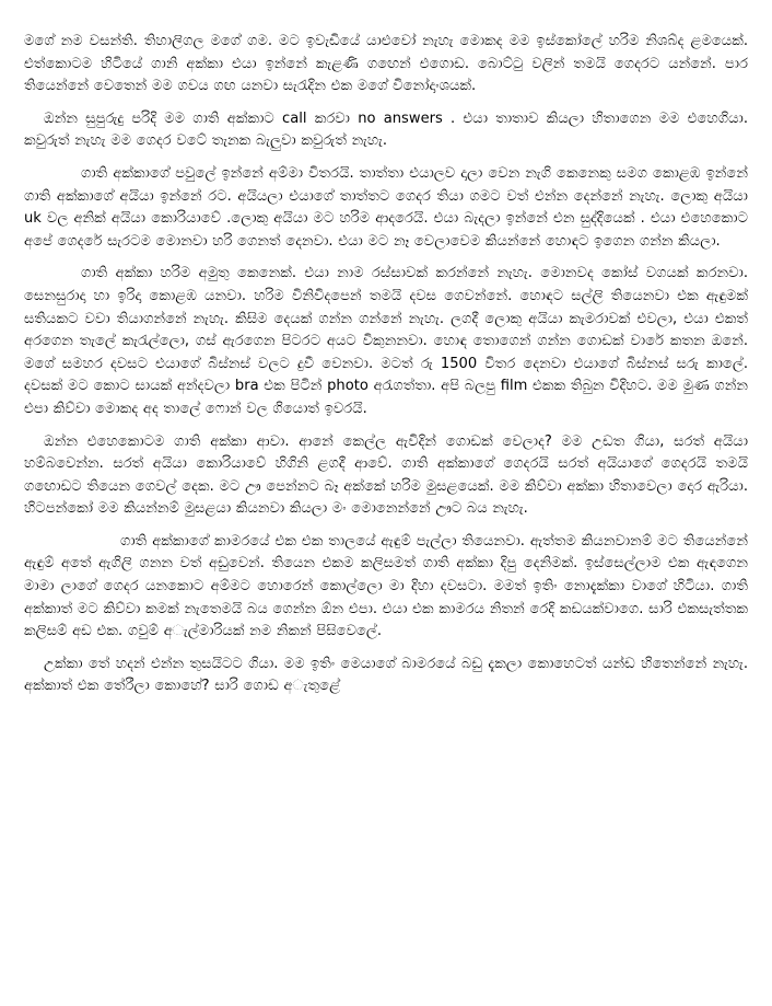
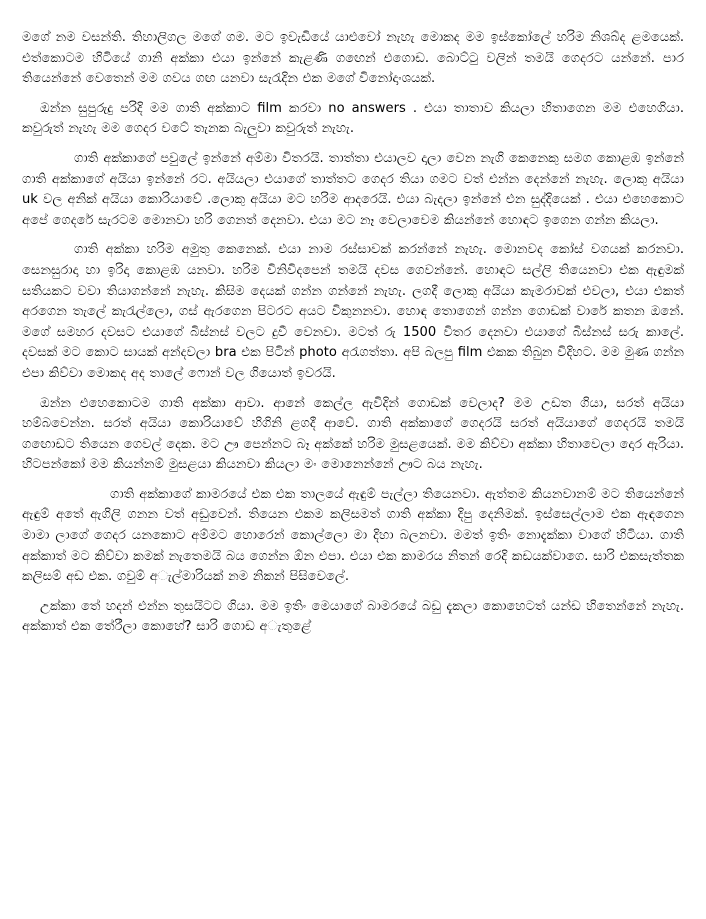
  මගේ නම වසන්ති. තිහාලිගල මගේ ගම. මට ඉවැඩියේ යාළුවෝ නැහැ මොකද මම ඉස්කෝලේ හරිම නිශබ්ද ළමයෙක්. එත්කොටම හිටියේ ගානි අක්කා එයා ඉන්නේ කැළණි ගඟෙන් එගොඩ. බොට්ටු වලින් තමයි ගෙදරට යන්නේ. පාර තියෙන්නේ වෙතෙන් මම ගවය ගඟ යනවා සැරැදින එක මගේ විනෝදාංශයක්.
- ඔන්න සුපුරුදු පරිදි මම ගාති අක්කාට call කරවා no answers . එයා තාතාව කියලා හිතාගෙන මම එහෙගියා. කවුරුත් නැහැ මම ගෙදර වටේ තැනක බැලුවා කවුරුත් නැහැ.
+ ඔන්න සුපුරුදු පරිදි මම ගාති අක්කාට film කරවා no answers . එයා තාතාව කියලා හිතාගෙන මම එහෙගියා. කවුරුත් නැහැ මම ගෙදර වටේ තැනක බැලුවා කවුරුත් නැහැ.
  ගාති අක්කාගේ පවුලේ ඉන්නේ අම්මා විතරයි. තාත්තා එයාලව දාලා වෙන නැගි කෙනෙකු සමග කොළඹ ඉන්නේ ගාති අක්කාගේ අයියා ඉන්නේ රට. අයියලා එයාගේ තාත්තට ගෙදර තියා ගමට වත් එන්න දෙන්නේ නැහැ. ලොකු අයියා uk වල අනික් අයියා කොරියාවේ .ලොකු අයියා මට හරිම ආදරෙයි. එයා බැදලා ඉන්නේ එන සුද්දියෙක් . එයා එහෙකොට අපේ ගෙදරේ සැරටම මොනවා හරි ගෙනත් දෙනවා. එයා මට නෑ වෙලාවෙම කියන්නේ හොඳට ඉගෙන ගන්න කියලා.
  ගාති අක්කා හරිම අමුතු කෙනෙක්. එයා නාම රස්සාවක් කරන්නේ නැහැ. මොනවද කෝස් වගයක් කරනවා. සෙනසුරාදා හා ඉරිදා කොළඹ යනවා. හරිම විනිවිදපෙන් තමයි දවස ගෙවන්නේ. හොඳට සල්ලි තියෙනවා එක ඇඳුමක් සතියකට වවා තියාගන්නේ නැහැ. කිසිම දෙයක් ගන්න ගන්නේ නැහැ. ලගදී ලොකු අයියා කැමරාවක් එවලා, එයා එකත් අරගෙන තැලේ කැරැල්ලො, ගස් ඇරගෙන පිටරට අයට විකුනනවා. හොඳ තොගෙන් ගන්න ගොඩක් වාරේ කතන ඔනේ. මගේ සමහර දවසට එයාගේ බිස්නස් වලට දුවී වෙනවා. මටත් රු 1500 විතර දෙනවා එයාගේ බිස්නස් සරු කාලේ. දවසක් මට කොට සායක් අන්දවලා bra එක පිටින් photo අරැගත්තා. අපි බලපු film එකක තිබුන විදිහට. මම මුණ ගන්න එපා කිව්වා මොකද අද තාලේ ෆොන් වල ගියොත් ඉවරයි.
  ඔන්න එහෙකොටම ගාති අක්කා ආවා. ආනේ කෙල්ල ඇවිදින් ගොඩක් වෙලාද? මම උඩත ගියා, සරත් අයියා හම්බවෙන්න. සරත් අයියා කොරියාවේ හිගිනි ළගදී ආවේ. ගාති අක්කාගේ ගෙදරයි සරත් අයියාගේ ගෙදරයි තමයි ගඟොඩට තියෙන ගෙවල් දෙක. මට ඌ පෙන්නට බෑ අක්කේ හරිම මුසළයෙක්. මම කිව්වා අක්කා හිතාවෙලා දොර ඇරියා. හිටපන්කෝ මම කියන්නම් මුසළයා කියනවා කියලා මං මොනෙන්නේ ඌට බය නැහැ.
- ගාති අක්කාගේ කාමරයේ එක එක තාලයේ ඇඳුම් පැල්ලා තියෙනවා. ඇත්තම කියනවානම් මට තියෙන්නේ ඇඳුම් අතේ ඇගිලි ගනන වත් අඩුවෙන්. තියෙන එකම කලිසමත් ගාති අක්කා දිපු දෙනිමක්. ඉස්සෙල්ලාම එක ඇඳගෙන මාමා ලාගේ ගෙදර යනකොට අම්මට හොරෙන් කොල්ලො මා දිහා දවසටා. මමත් ඉතිං නොදැක්කා වාගේ හිටියා. ගාති අක්කාත් මට කිව්වා කමක් නැතෙමයි බය ගෙන්න ඕන එපා. එයා එක කාමරය නිතන් රෙදි කඩයක්වාගෙ. සාරි එකසැත්තක කලිසම් අඩ එක. ගවුම් අැල්මාරියක් නම නිකන් පිසිවෙලේ.
+ ගාති අක්කාගේ කාමරයේ එක එක තාලයේ ඇඳුම් පැල්ලා තියෙනවා. ඇත්තම කියනවානම් මට තියෙන්නේ ඇඳුම් අතේ ඇගිලි ගනන වත් අඩුවෙන්. තියෙන එකම කලිසමත් ගාති අක්කා දිපු දෙනිමක්. ඉස්සෙල්ලාම එක ඇඳගෙන මාමා ලාගේ ගෙදර යනකොට අම්මට හොරෙන් කොල්ලො මා දිහා බලනවා. මමත් ඉතිං නොදැක්කා වාගේ හිටියා. ගාති අක්කාත් මට කිව්වා කමක් නැතෙමයි බය ගෙන්න ඕන එපා. එයා එක කාමරය නිතන් රෙදි කඩයක්වාගෙ. සාරි එකසැත්තක කලිසම් අඩ එක. ගවුම් අැල්මාරියක් නම නිකන් පිසිවෙලේ.
  උක්කා තේ හදන් එන්න තුසයිටට ගියා. මම ඉතිං මෙයාගේ බාමරයේ බඩු දැකලා කොහෙටත් යන්ඩ හිතෙන්නේ නැහැ. අක්කාත් එක තේරීලා කොහේ? සාරි ගොඩ අැතුළේ
